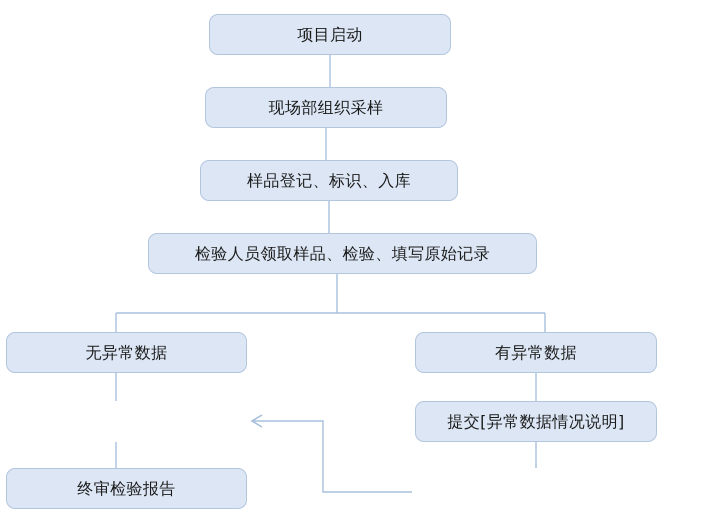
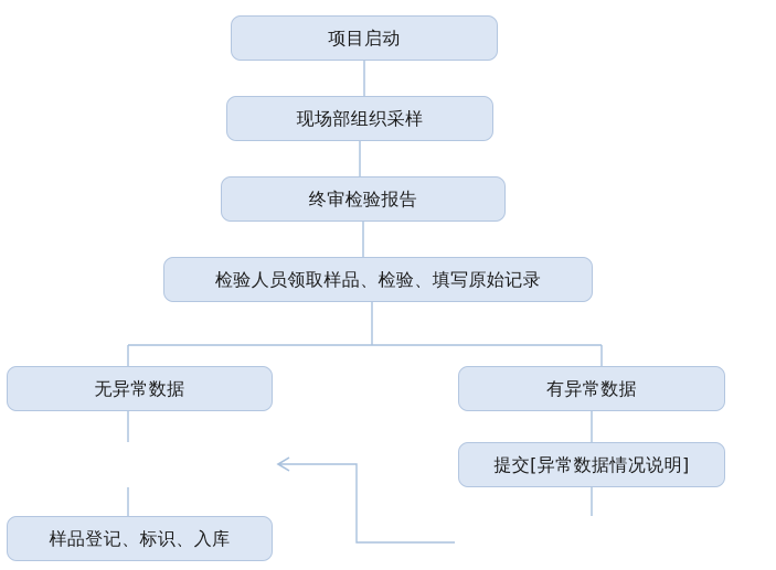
  项目启动
  现场部组织采样
- 样品登记、标识、入库
+ 终审检验报告
  检验人员领取样品、检验、填写原始记录
  无异常数据
  有异常数据
  提交[异常数据情况说明]
- 终审检验报告
+ 样品登记、标识、入库
